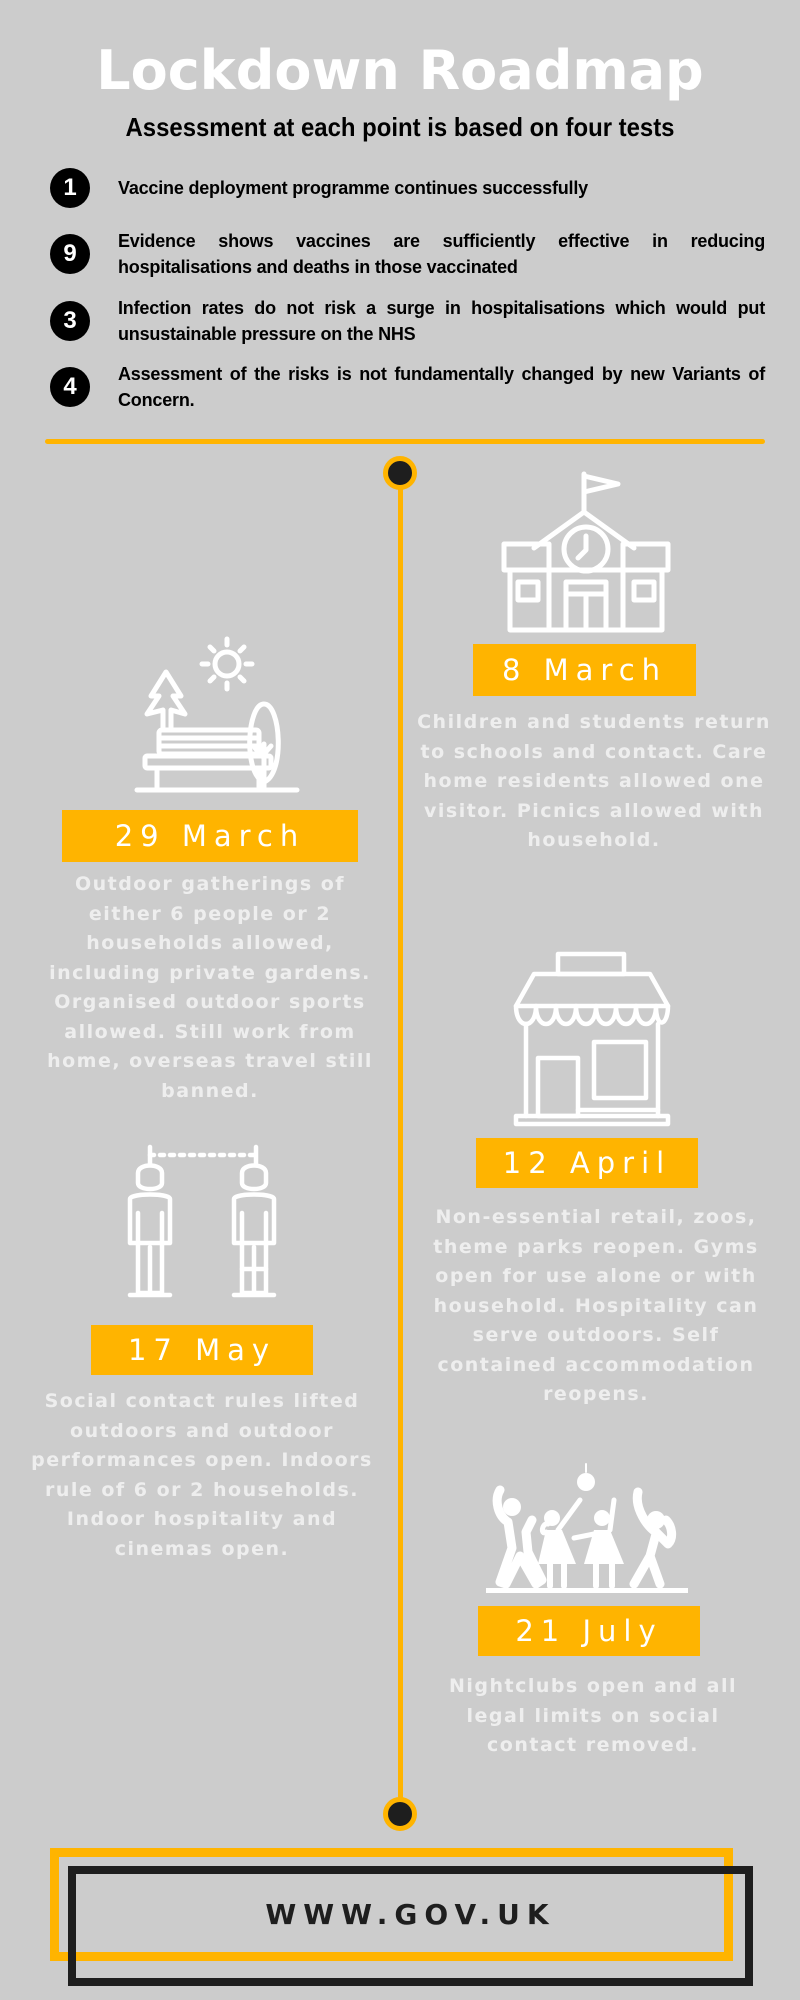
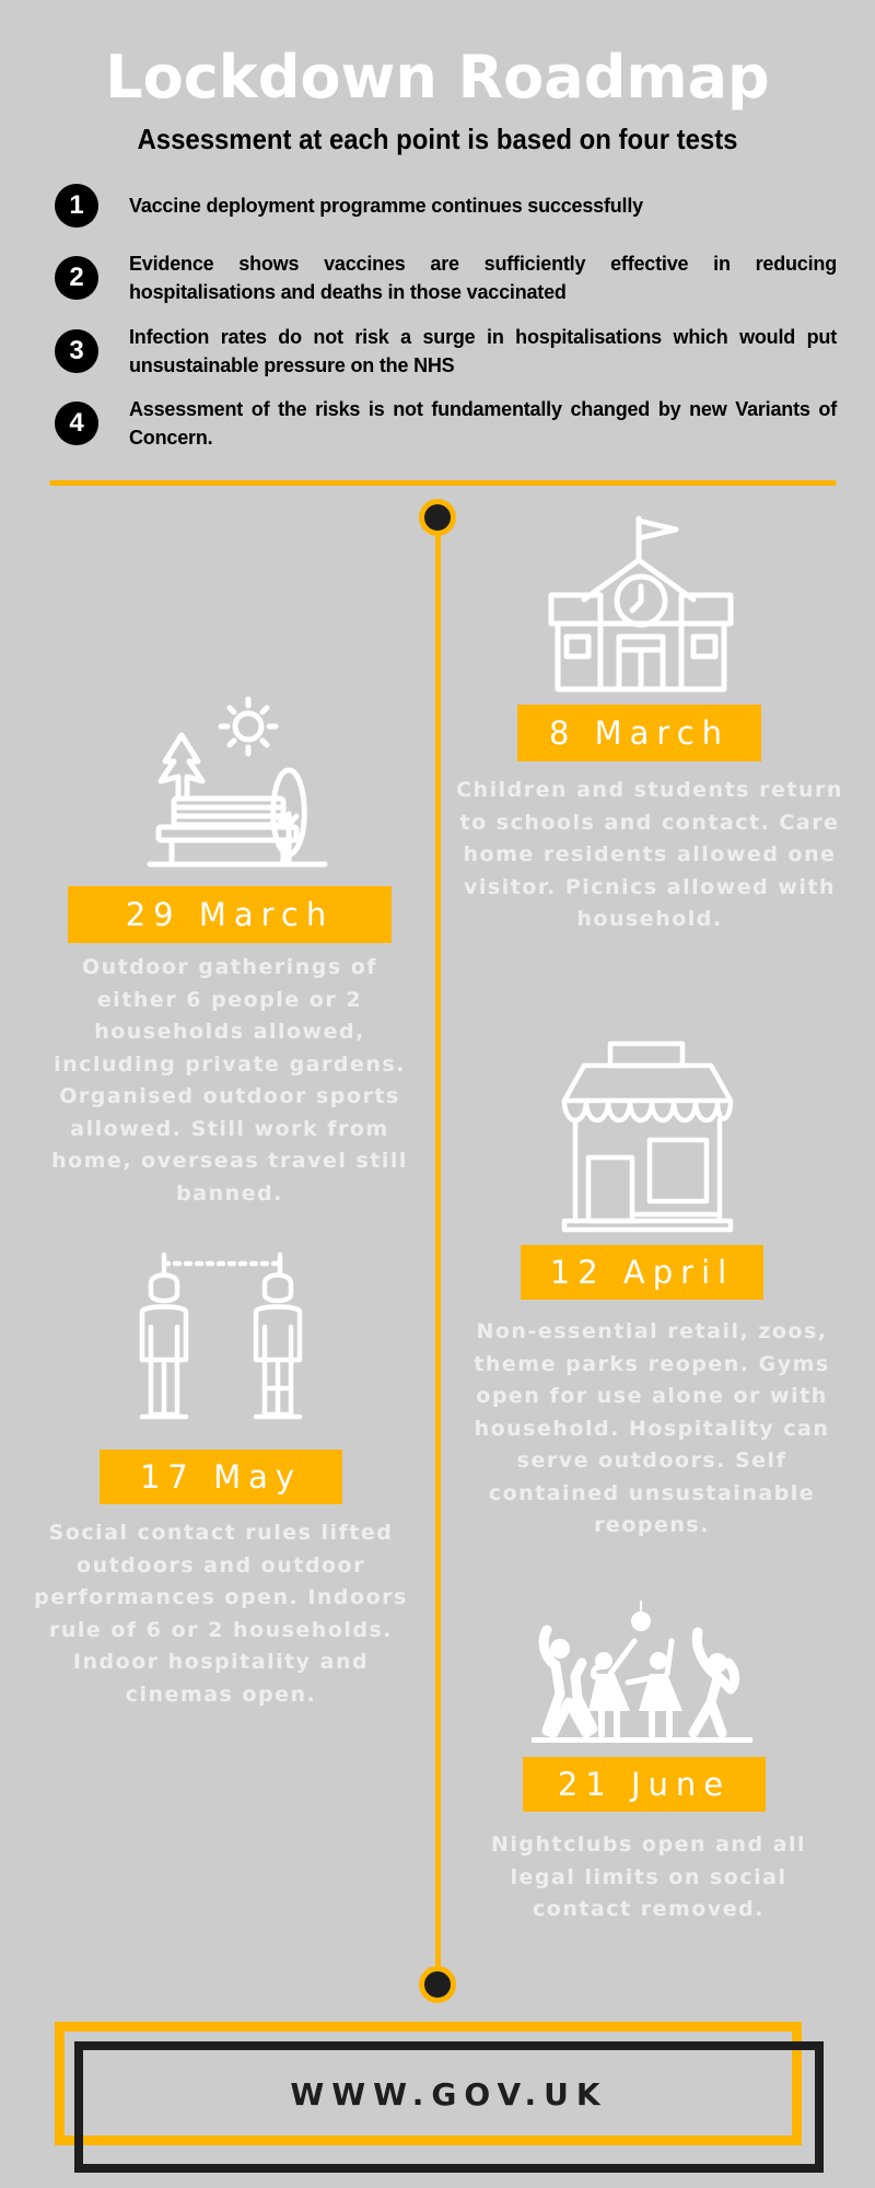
  Lockdown Roadmap
  Assessment at each point is based on four tests
  1
  Vaccine deployment programme continues successfully
- 9
+ 2
  Evidence shows vaccines are sufficiently effective in reducing hospitalisations and deaths in those vaccinated
  3
  Infection rates do not risk a surge in hospitalisations which would put unsustainable pressure on the NHS
  4
  Assessment of the risks is not fundamentally changed by new Variants of Concern.
  8 March
  Children and students return to schools and contact. Care home residents allowed one visitor. Picnics allowed with household.
  29 March
  Outdoor gatherings of either 6 people or 2 households allowed, including private gardens. Organised outdoor sports allowed. Still work from home, overseas travel still banned.
  12 April
- Non-essential retail, zoos, theme parks reopen. Gyms open for use alone or with household. Hospitality can serve outdoors. Self contained accommodation reopens.
+ Non-essential retail, zoos, theme parks reopen. Gyms open for use alone or with household. Hospitality can serve outdoors. Self contained unsustainable reopens.
  17 May
  Social contact rules lifted outdoors and outdoor performances open. Indoors rule of 6 or 2 households. Indoor hospitality and cinemas open.
- 21 July
+ 21 June
  Nightclubs open and all legal limits on social contact removed.
  WWW.GOV.UK
